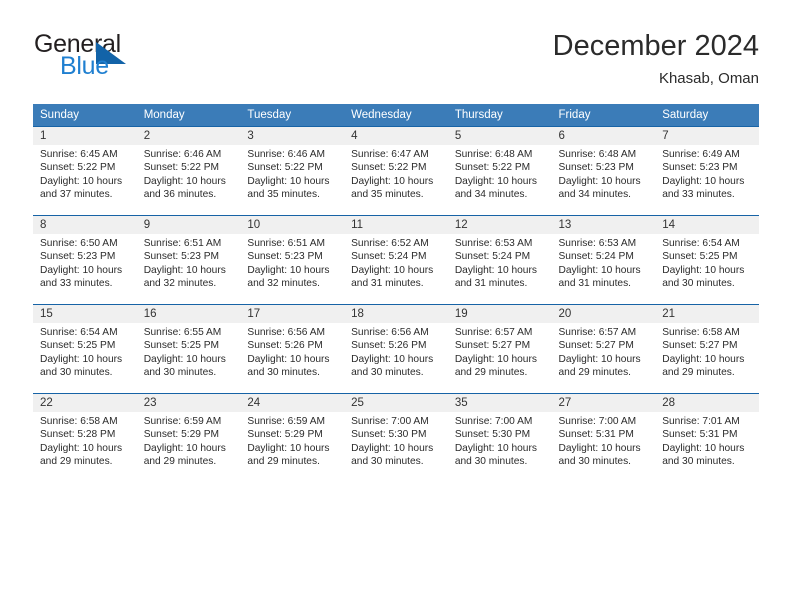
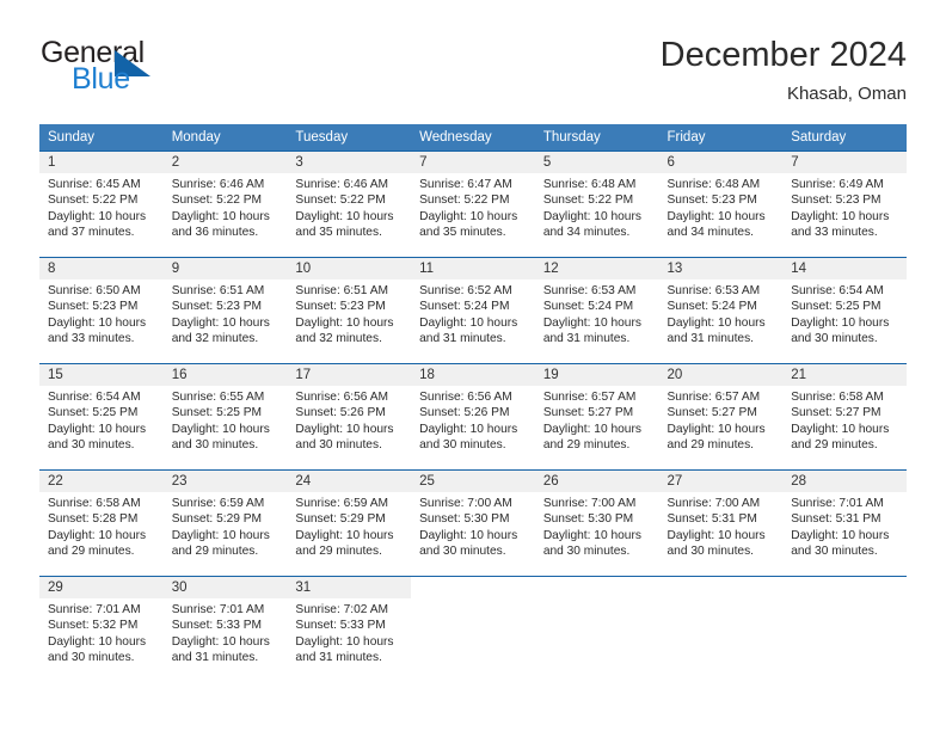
  General
  Blue
  December 2024
  Khasab, Oman
  Sunday	Monday	Tuesday	Wednesday	Thursday	Friday	Saturday
- 1Sunrise: 6:45 AMSunset: 5:22 PMDaylight: 10 hoursand 37 minutes.	2Sunrise: 6:46 AMSunset: 5:22 PMDaylight: 10 hoursand 36 minutes.	3Sunrise: 6:46 AMSunset: 5:22 PMDaylight: 10 hoursand 35 minutes.	4Sunrise: 6:47 AMSunset: 5:22 PMDaylight: 10 hoursand 35 minutes.	5Sunrise: 6:48 AMSunset: 5:22 PMDaylight: 10 hoursand 34 minutes.	6Sunrise: 6:48 AMSunset: 5:23 PMDaylight: 10 hoursand 34 minutes.	7Sunrise: 6:49 AMSunset: 5:23 PMDaylight: 10 hoursand 33 minutes.
+ 1Sunrise: 6:45 AMSunset: 5:22 PMDaylight: 10 hoursand 37 minutes.	2Sunrise: 6:46 AMSunset: 5:22 PMDaylight: 10 hoursand 36 minutes.	3Sunrise: 6:46 AMSunset: 5:22 PMDaylight: 10 hoursand 35 minutes.	7Sunrise: 6:47 AMSunset: 5:22 PMDaylight: 10 hoursand 35 minutes.	5Sunrise: 6:48 AMSunset: 5:22 PMDaylight: 10 hoursand 34 minutes.	6Sunrise: 6:48 AMSunset: 5:23 PMDaylight: 10 hoursand 34 minutes.	7Sunrise: 6:49 AMSunset: 5:23 PMDaylight: 10 hoursand 33 minutes.
  8Sunrise: 6:50 AMSunset: 5:23 PMDaylight: 10 hoursand 33 minutes.	9Sunrise: 6:51 AMSunset: 5:23 PMDaylight: 10 hoursand 32 minutes.	10Sunrise: 6:51 AMSunset: 5:23 PMDaylight: 10 hoursand 32 minutes.	11Sunrise: 6:52 AMSunset: 5:24 PMDaylight: 10 hoursand 31 minutes.	12Sunrise: 6:53 AMSunset: 5:24 PMDaylight: 10 hoursand 31 minutes.	13Sunrise: 6:53 AMSunset: 5:24 PMDaylight: 10 hoursand 31 minutes.	14Sunrise: 6:54 AMSunset: 5:25 PMDaylight: 10 hoursand 30 minutes.
  15Sunrise: 6:54 AMSunset: 5:25 PMDaylight: 10 hoursand 30 minutes.	16Sunrise: 6:55 AMSunset: 5:25 PMDaylight: 10 hoursand 30 minutes.	17Sunrise: 6:56 AMSunset: 5:26 PMDaylight: 10 hoursand 30 minutes.	18Sunrise: 6:56 AMSunset: 5:26 PMDaylight: 10 hoursand 30 minutes.	19Sunrise: 6:57 AMSunset: 5:27 PMDaylight: 10 hoursand 29 minutes.	20Sunrise: 6:57 AMSunset: 5:27 PMDaylight: 10 hoursand 29 minutes.	21Sunrise: 6:58 AMSunset: 5:27 PMDaylight: 10 hoursand 29 minutes.
- 22Sunrise: 6:58 AMSunset: 5:28 PMDaylight: 10 hoursand 29 minutes.	23Sunrise: 6:59 AMSunset: 5:29 PMDaylight: 10 hoursand 29 minutes.	24Sunrise: 6:59 AMSunset: 5:29 PMDaylight: 10 hoursand 29 minutes.	25Sunrise: 7:00 AMSunset: 5:30 PMDaylight: 10 hoursand 30 minutes.	35Sunrise: 7:00 AMSunset: 5:30 PMDaylight: 10 hoursand 30 minutes.	27Sunrise: 7:00 AMSunset: 5:31 PMDaylight: 10 hoursand 30 minutes.	28Sunrise: 7:01 AMSunset: 5:31 PMDaylight: 10 hoursand 30 minutes.
+ 22Sunrise: 6:58 AMSunset: 5:28 PMDaylight: 10 hoursand 29 minutes.	23Sunrise: 6:59 AMSunset: 5:29 PMDaylight: 10 hoursand 29 minutes.	24Sunrise: 6:59 AMSunset: 5:29 PMDaylight: 10 hoursand 29 minutes.	25Sunrise: 7:00 AMSunset: 5:30 PMDaylight: 10 hoursand 30 minutes.	26Sunrise: 7:00 AMSunset: 5:30 PMDaylight: 10 hoursand 30 minutes.	27Sunrise: 7:00 AMSunset: 5:31 PMDaylight: 10 hoursand 30 minutes.	28Sunrise: 7:01 AMSunset: 5:31 PMDaylight: 10 hoursand 30 minutes.
+ 29Sunrise: 7:01 AMSunset: 5:32 PMDaylight: 10 hoursand 30 minutes.	30Sunrise: 7:01 AMSunset: 5:33 PMDaylight: 10 hoursand 31 minutes.	31Sunrise: 7:02 AMSunset: 5:33 PMDaylight: 10 hoursand 31 minutes.
